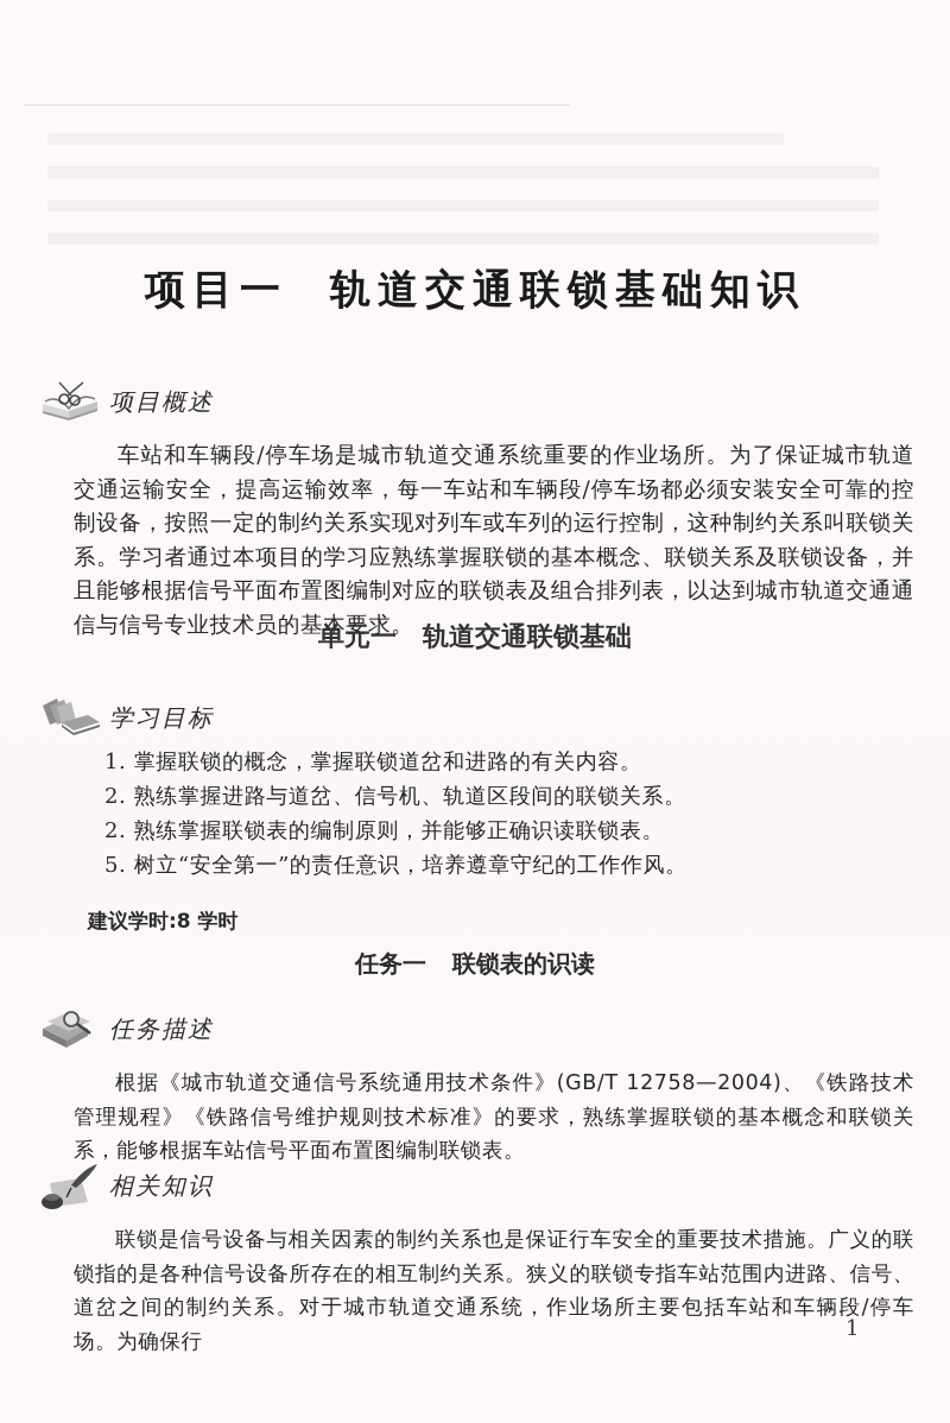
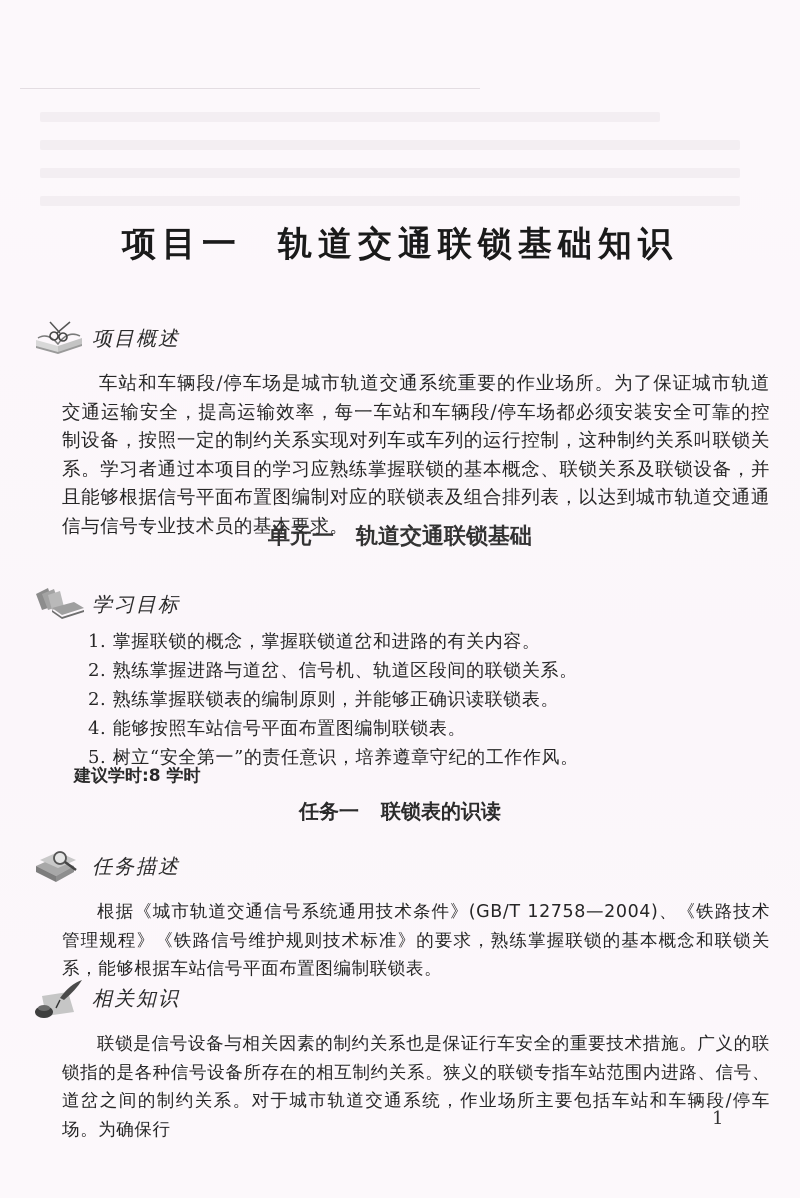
  项目一 轨道交通联锁基础知识
  项目概述
  车站和车辆段/停车场是城市轨道交通系统重要的作业场所。为了保证城市轨道交通运输安全，提高运输效率，每一车站和车辆段/停车场都必须安装安全可靠的控制设备，按照一定的制约关系实现对列车或车列的运行控制，这种制约关系叫联锁关系。学习者通过本项目的学习应熟练掌握联锁的基本概念、联锁关系及联锁设备，并且能够根据信号平面布置图编制对应的联锁表及组合排列表，以达到城市轨道交通通信与信号专业技术员的基本要求。
  单元一 轨道交通联锁基础
  学习目标
  1. 掌握联锁的概念，掌握联锁道岔和进路的有关内容。
  2. 熟练掌握进路与道岔、信号机、轨道区段间的联锁关系。
  2. 熟练掌握联锁表的编制原则，并能够正确识读联锁表。
+ 4. 能够按照车站信号平面布置图编制联锁表。
  5. 树立“安全第一”的责任意识，培养遵章守纪的工作作风。
  建议学时:8 学时
  任务一 联锁表的识读
  任务描述
  根据《城市轨道交通信号系统通用技术条件》(GB/T 12758—2004)、《铁路技术管理规程》《铁路信号维护规则技术标准》的要求，熟练掌握联锁的基本概念和联锁关系，能够根据车站信号平面布置图编制联锁表。
  相关知识
  联锁是信号设备与相关因素的制约关系也是保证行车安全的重要技术措施。广义的联锁指的是各种信号设备所存在的相互制约关系。狭义的联锁专指车站范围内进路、信号、道岔之间的制约关系。对于城市轨道交通系统，作业场所主要包括车站和车辆段/停车场。为确保行
  1
